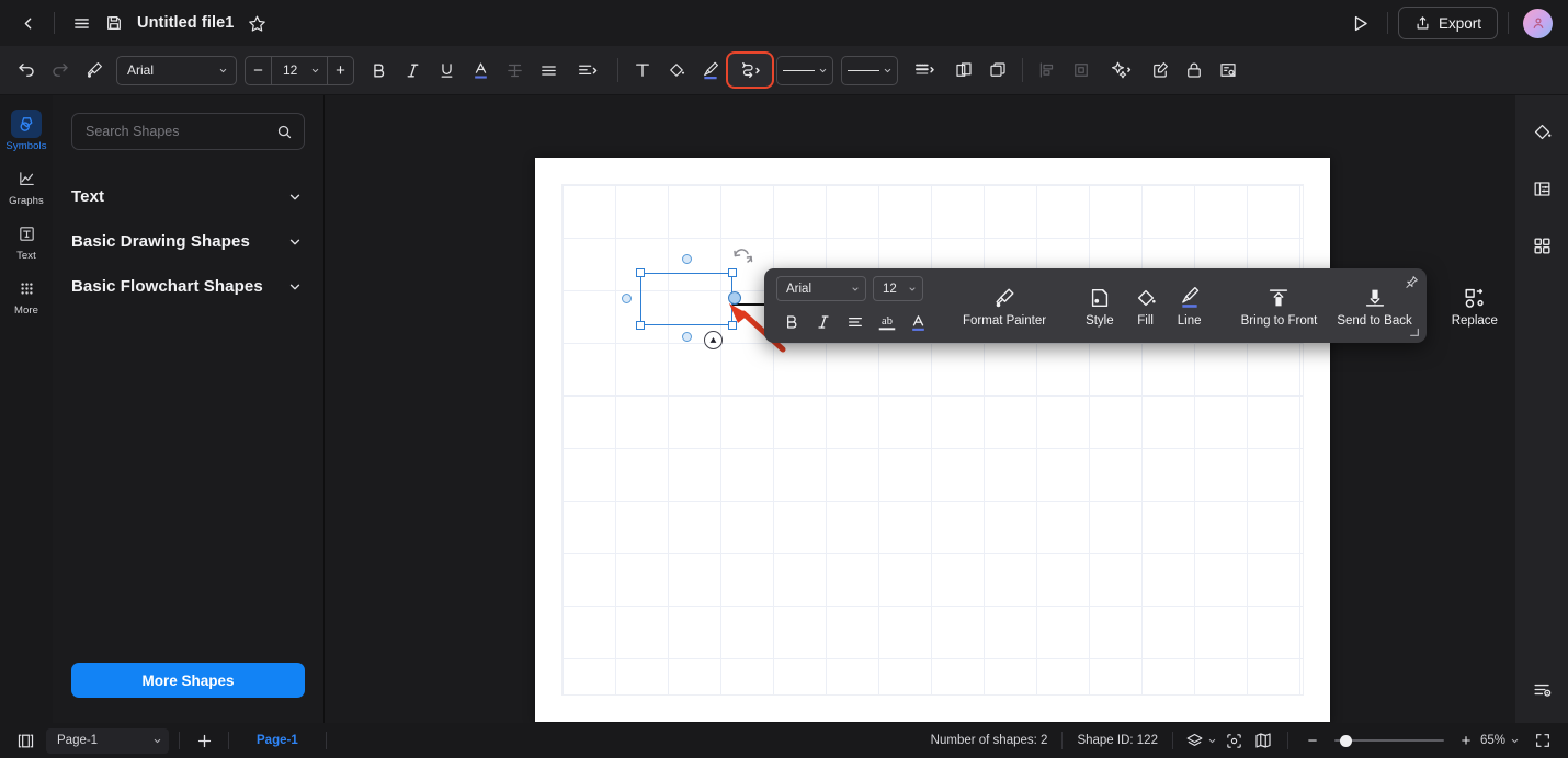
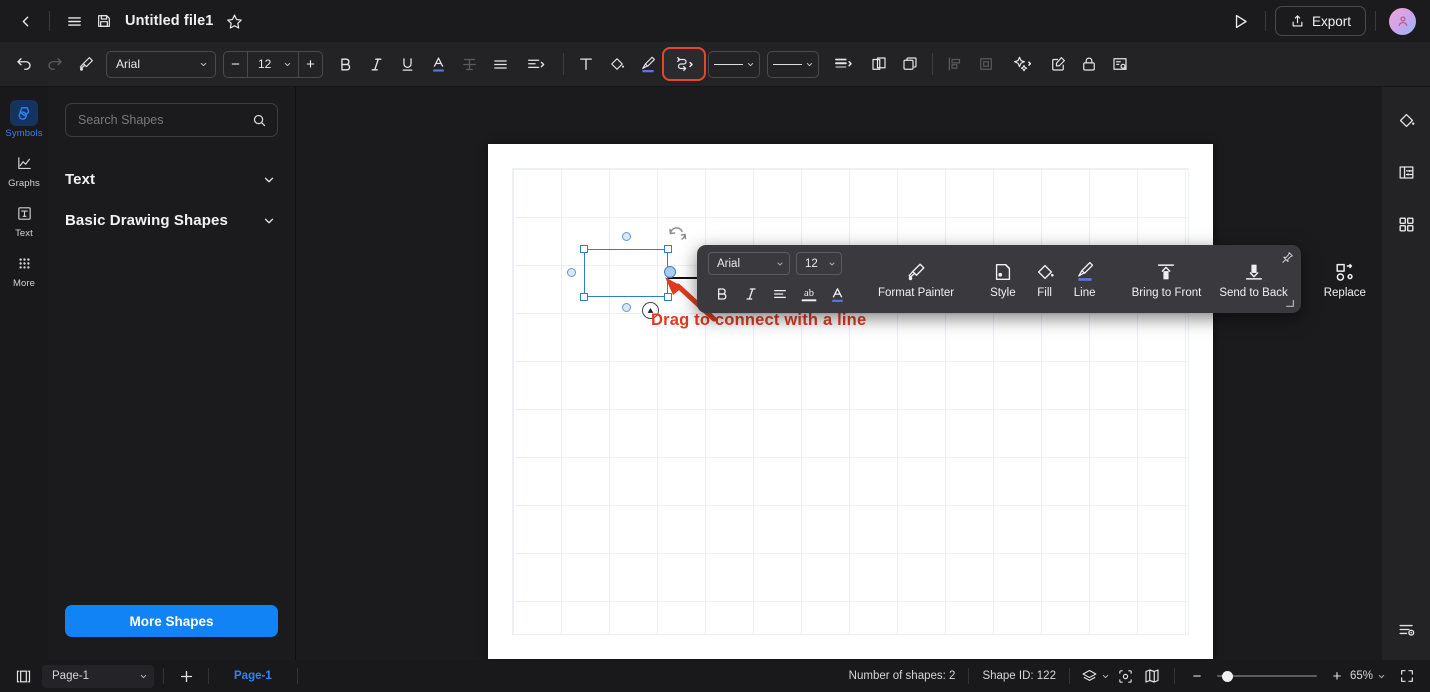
  Untitled file1
  Export
  Arial
  −
  12
  +
  Symbols
  Graphs
  Text
  More
  Search Shapes
  Text
  Basic Drawing Shapes
- Basic Flowchart Shapes
  More Shapes
+ Drag to connect with a line
  Arial
  12
  ab
  Format Painter
  Style
  Fill
  Line
  Bring to Front
  Send to Back
  Replace
  Page-1
  Page-1
  Number of shapes: 2
  Shape ID: 122
  −
  +
  65%
